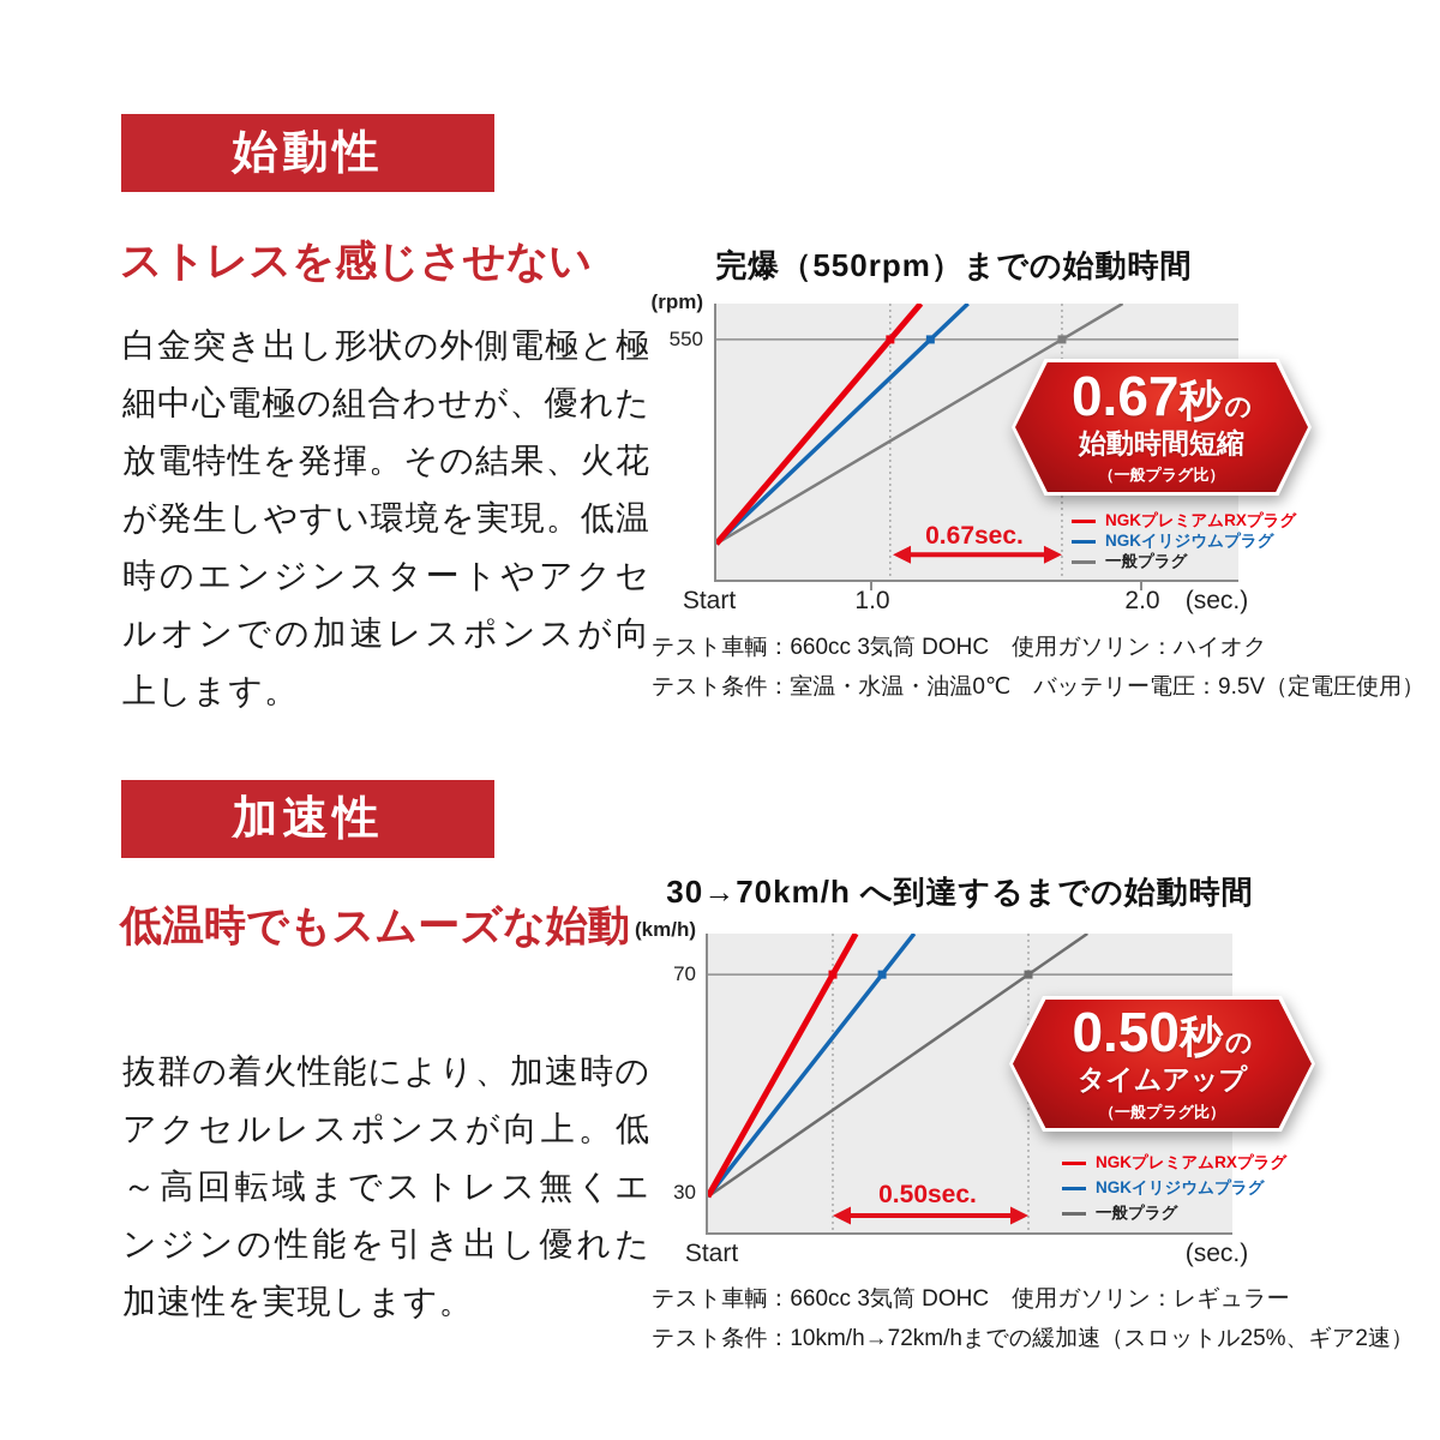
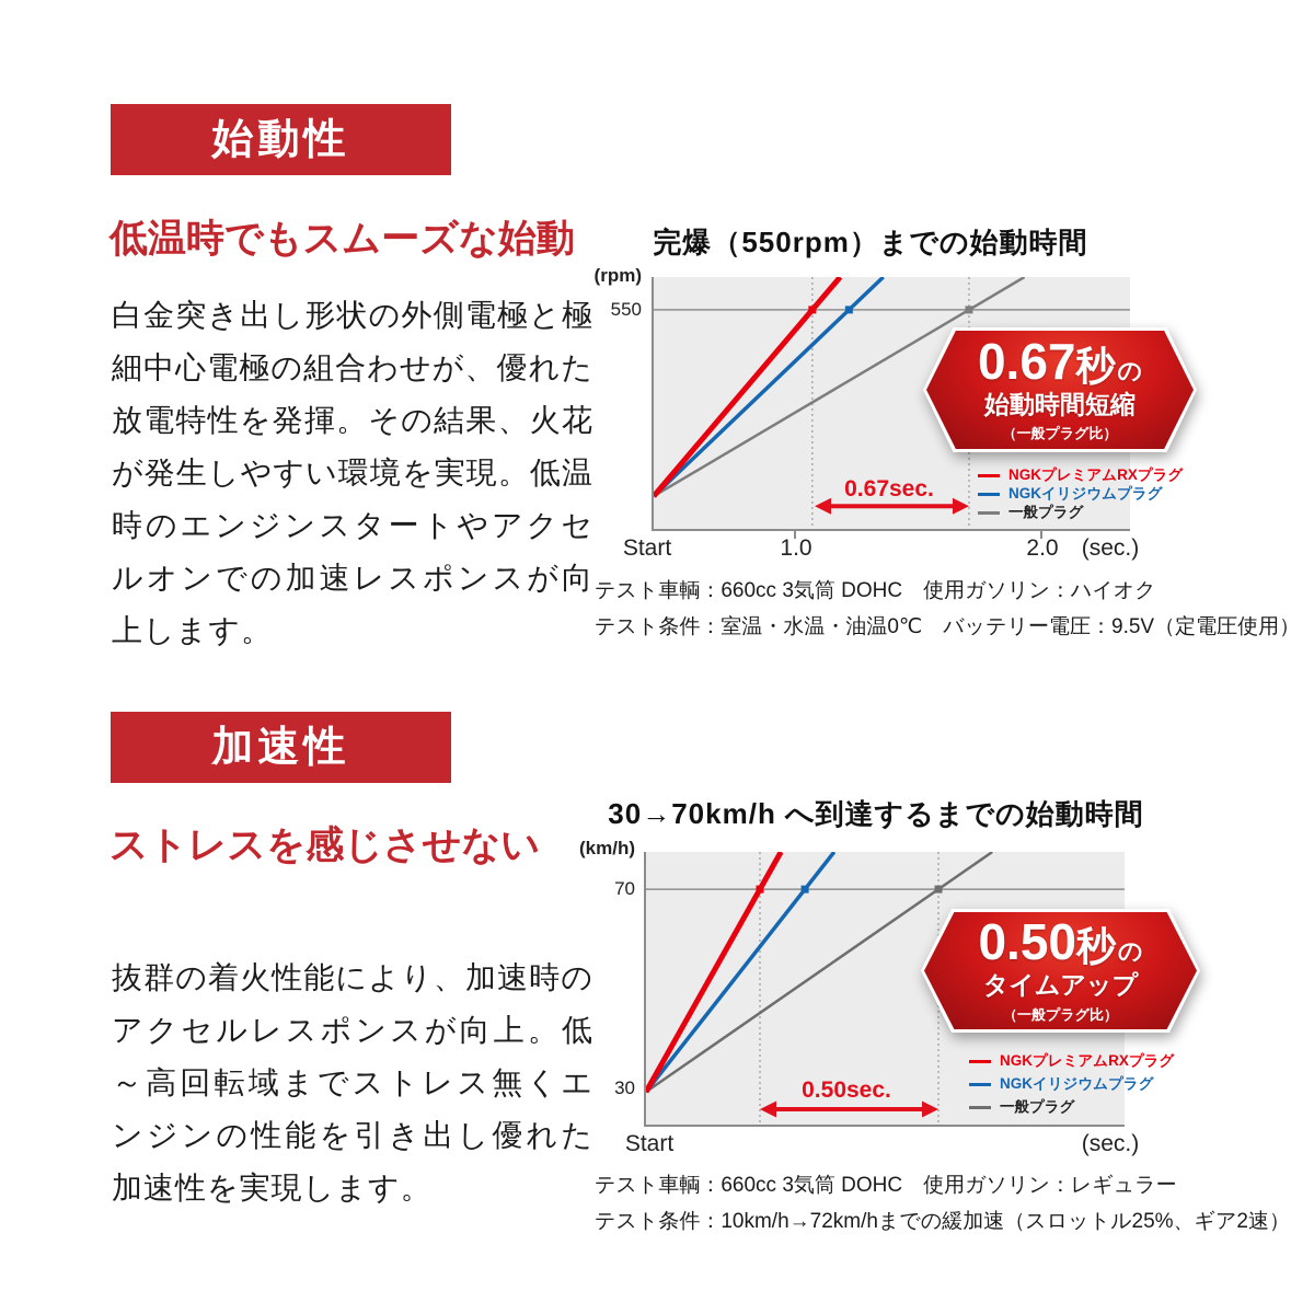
  始動性
- ストレスを感じさせない
+ 低温時でもスムーズな始動
  白金突き出し形状の外側電極と極細中心電極の組合わせが、優れた放電特性を発揮。その結果、火花が発生しやすい環境を実現。低温時のエンジンスタートやアクセルオンでの加速レスポンスが向上します。
  完爆（550rpm）までの始動時間
  (rpm)
  550
  0.67sec.
  NGKプレミアムRXプラグ
  NGKイリジウムプラグ
  一般プラグ
  0.67
  秒
  の
  始動時間短縮
  （一般プラグ比）
  Start
  1.0
  2.0
  (sec.)
  テスト車輌：660cc 3気筒 DOHC 使用ガソリン：ハイオク
  テスト条件：室温・水温・油温0℃ バッテリー電圧：9.5V（定電圧使用）
  加速性
- 低温時でもスムーズな始動
+ ストレスを感じさせない
  抜群の着火性能により、加速時のアクセルレスポンスが向上。低～高回転域までストレス無くエンジンの性能を引き出し優れた加速性を実現します。
  30→70km/h へ到達するまでの始動時間
  (km/h)
  70
  30
  0.50sec.
  NGKプレミアムRXプラグ
  NGKイリジウムプラグ
  一般プラグ
  0.50
  秒
  の
  タイムアップ
  （一般プラグ比）
  Start
  (sec.)
  テスト車輌：660cc 3気筒 DOHC 使用ガソリン：レギュラー
  テスト条件：10km/h→72km/hまでの緩加速（スロットル25%、ギア2速）
